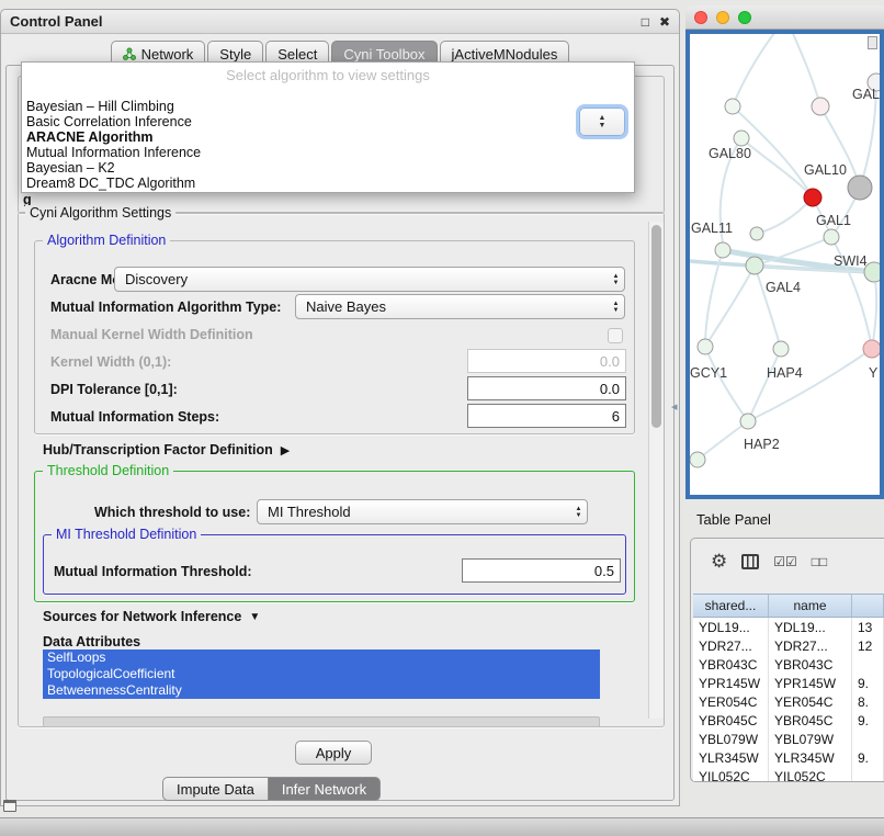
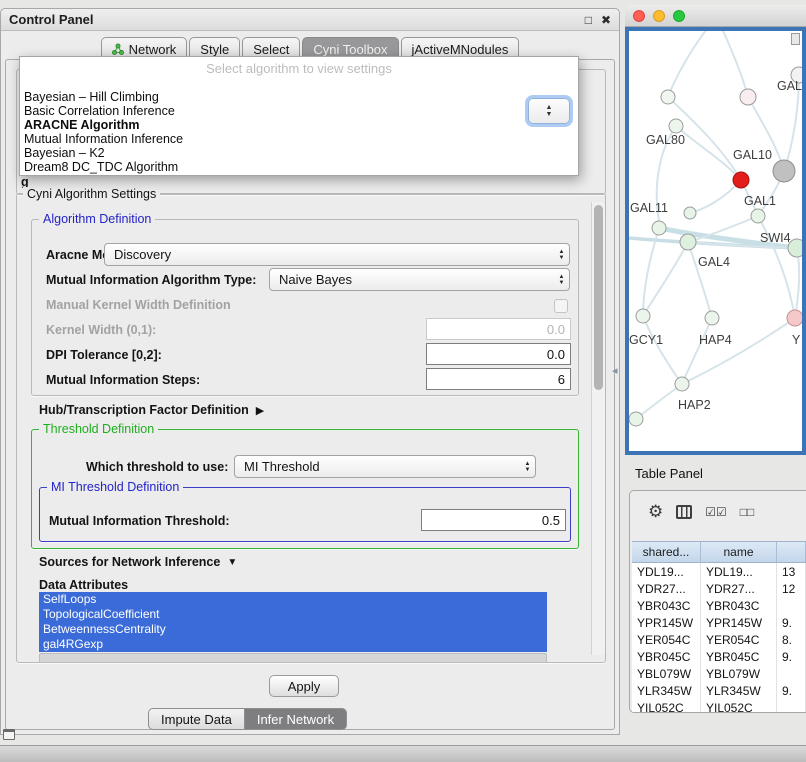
  Control Panel
  □
  ✖
  Network
  Style
  Select
  Cyni Toolbox
  jActiveMNodules
  g
  Cyni Algorithm Settings
  Algorithm Definition
  Discovery
  Mutual Information Algorithm Type:
  Naive Bayes
  Manual Kernel Width Definition
  Kernel Width (0,1):
  0.0
- DPI Tolerance [0,1]:
+ DPI Tolerance [0,2]:
  0.0
  Mutual Information Steps:
  6
  Hub/Transcription Factor Definition
  ▶
  Threshold Definition
  Which threshold to use:
  MI Threshold
  MI Threshold Definition
  Mutual Information Threshold:
  0.5
  Sources for Network Inference
  ▼
  Data Attributes
  SelfLoops
  TopologicalCoefficient
  BetweennessCentrality
+ gal4RGexp
  Apply
  Impute Data
  Infer Network
  Select algorithm to view settings
  Bayesian – Hill Climbing
  Basic Correlation Inference
  ARACNE Algorithm
  Mutual Information Inference
  Bayesian – K2
  Dream8 DC_TDC Algorithm
  GAL
  GAL80
  GAL10
  GAL11
  GAL1
  SWI4
  GAL4
  GCY1
  HAP4
  Y
  HAP2
  Table Panel
  ⚙
  ☑☑
  □□
  shared...
  name
  YDL19...
  YDL19...
  13
  YDR27...
  YDR27...
  12
  YBR043C
  YBR043C
  YPR145W
  YPR145W
  9.
  YER054C
  YER054C
  8.
  YBR045C
  YBR045C
  9.
  YBL079W
  YBL079W
  YLR345W
  YLR345W
  9.
  YIL052C
  YIL052C
  ◂
